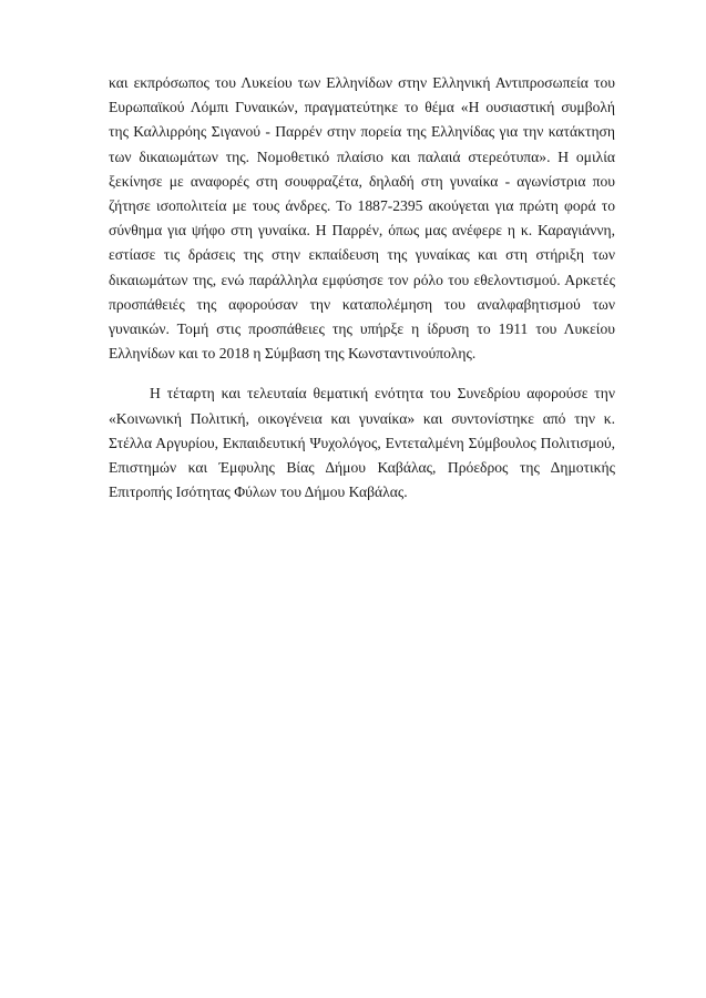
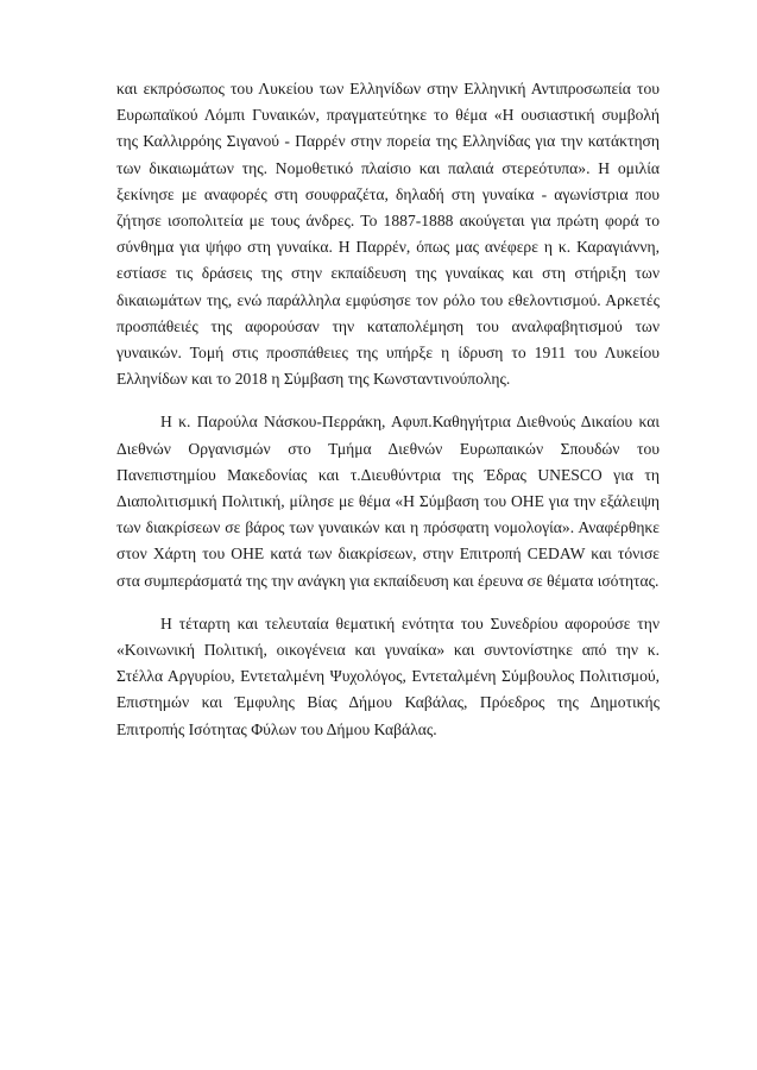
- και εκπρόσωπος του Λυκείου των Ελληνίδων στην Ελληνική Αντιπροσωπεία του Ευρωπαϊκού Λόμπι Γυναικών, πραγματεύτηκε το θέμα «Η ουσιαστική συμβολή της Καλλιρρόης Σιγανού - Παρρέν στην πορεία της Ελληνίδας για την κατάκτηση των δικαιωμάτων της. Νομοθετικό πλαίσιο και παλαιά στερεότυπα». Η ομιλία ξεκίνησε με αναφορές στη σουφραζέτα, δηλαδή στη γυναίκα - αγωνίστρια που ζήτησε ισοπολιτεία με τους άνδρες. Το 1887-2395 ακούγεται για πρώτη φορά το σύνθημα για ψήφο στη γυναίκα. Η Παρρέν, όπως μας ανέφερε η κ. Καραγιάννη, εστίασε τις δράσεις της στην εκπαίδευση της γυναίκας και στη στήριξη των δικαιωμάτων της, ενώ παράλληλα εμφύσησε τον ρόλο του εθελοντισμού. Αρκετές προσπάθειές της αφορούσαν την καταπολέμηση του αναλφαβητισμού των γυναικών. Τομή στις προσπάθειες της υπήρξε η ίδρυση το 1911 του Λυκείου Ελληνίδων και το 2018 η Σύμβαση της Κωνσταντινούπολης.
+ και εκπρόσωπος του Λυκείου των Ελληνίδων στην Ελληνική Αντιπροσωπεία του Ευρωπαϊκού Λόμπι Γυναικών, πραγματεύτηκε το θέμα «Η ουσιαστική συμβολή της Καλλιρρόης Σιγανού - Παρρέν στην πορεία της Ελληνίδας για την κατάκτηση των δικαιωμάτων της. Νομοθετικό πλαίσιο και παλαιά στερεότυπα». Η ομιλία ξεκίνησε με αναφορές στη σουφραζέτα, δηλαδή στη γυναίκα - αγωνίστρια που ζήτησε ισοπολιτεία με τους άνδρες. Το 1887-1888 ακούγεται για πρώτη φορά το σύνθημα για ψήφο στη γυναίκα. Η Παρρέν, όπως μας ανέφερε η κ. Καραγιάννη, εστίασε τις δράσεις της στην εκπαίδευση της γυναίκας και στη στήριξη των δικαιωμάτων της, ενώ παράλληλα εμφύσησε τον ρόλο του εθελοντισμού. Αρκετές προσπάθειές της αφορούσαν την καταπολέμηση του αναλφαβητισμού των γυναικών. Τομή στις προσπάθειες της υπήρξε η ίδρυση το 1911 του Λυκείου Ελληνίδων και το 2018 η Σύμβαση της Κωνσταντινούπολης.
+ Η κ. Παρούλα Νάσκου-Περράκη, Αφυπ.Καθηγήτρια Διεθνούς Δικαίου και Διεθνών Οργανισμών στο Τμήμα Διεθνών Ευρωπαικών Σπουδών του Πανεπιστημίου Μακεδονίας και τ.Διευθύντρια της Έδρας UNESCO για τη Διαπολιτισμική Πολιτική, μίλησε με θέμα «Η Σύμβαση του ΟΗΕ για την εξάλειψη των διακρίσεων σε βάρος των γυναικών και η πρόσφατη νομολογία». Αναφέρθηκε στον Χάρτη του ΟΗΕ κατά των διακρίσεων, στην Επιτροπή CEDAW και τόνισε στα συμπεράσματά της την ανάγκη για εκπαίδευση και έρευνα σε θέματα ισότητας.
- Η τέταρτη και τελευταία θεματική ενότητα του Συνεδρίου αφορούσε την «Κοινωνική Πολιτική, οικογένεια και γυναίκα» και συντονίστηκε από την κ. Στέλλα Αργυρίου, Εκπαιδευτική Ψυχολόγος, Εντεταλμένη Σύμβουλος Πολιτισμού, Επιστημών και Έμφυλης Βίας Δήμου Καβάλας, Πρόεδρος της Δημοτικής Επιτροπής Ισότητας Φύλων του Δήμου Καβάλας.
+ Η τέταρτη και τελευταία θεματική ενότητα του Συνεδρίου αφορούσε την «Κοινωνική Πολιτική, οικογένεια και γυναίκα» και συντονίστηκε από την κ. Στέλλα Αργυρίου, Εντεταλμένη Ψυχολόγος, Εντεταλμένη Σύμβουλος Πολιτισμού, Επιστημών και Έμφυλης Βίας Δήμου Καβάλας, Πρόεδρος της Δημοτικής Επιτροπής Ισότητας Φύλων του Δήμου Καβάλας.
